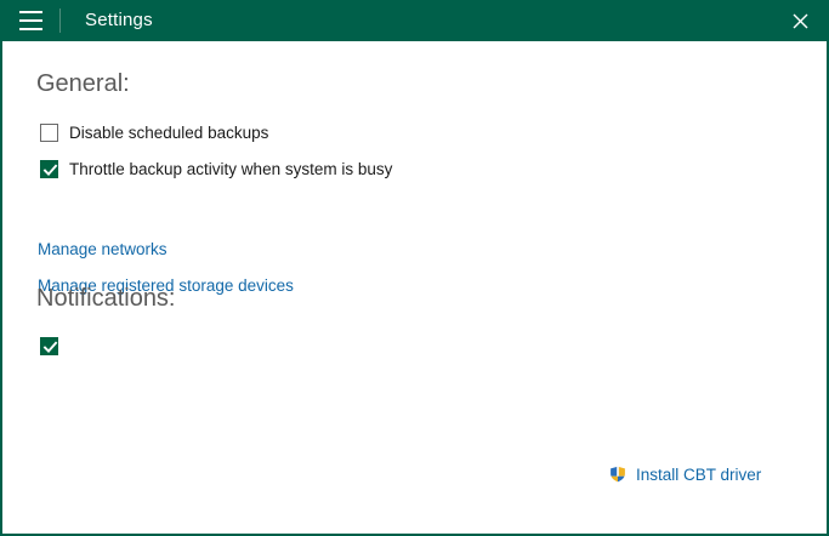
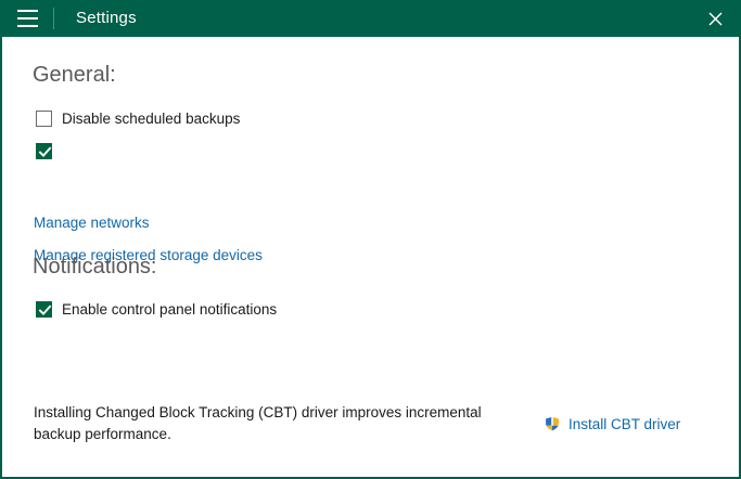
  Settings
  General:
  Disable scheduled backups
- Throttle backup activity when system is busy
  Manage networks
  Manage registered storage devices
  Notifications:
+ Enable control panel notifications
+ Installing Changed Block Tracking (CBT) driver improves incremental backup performance.
  Install CBT driver
